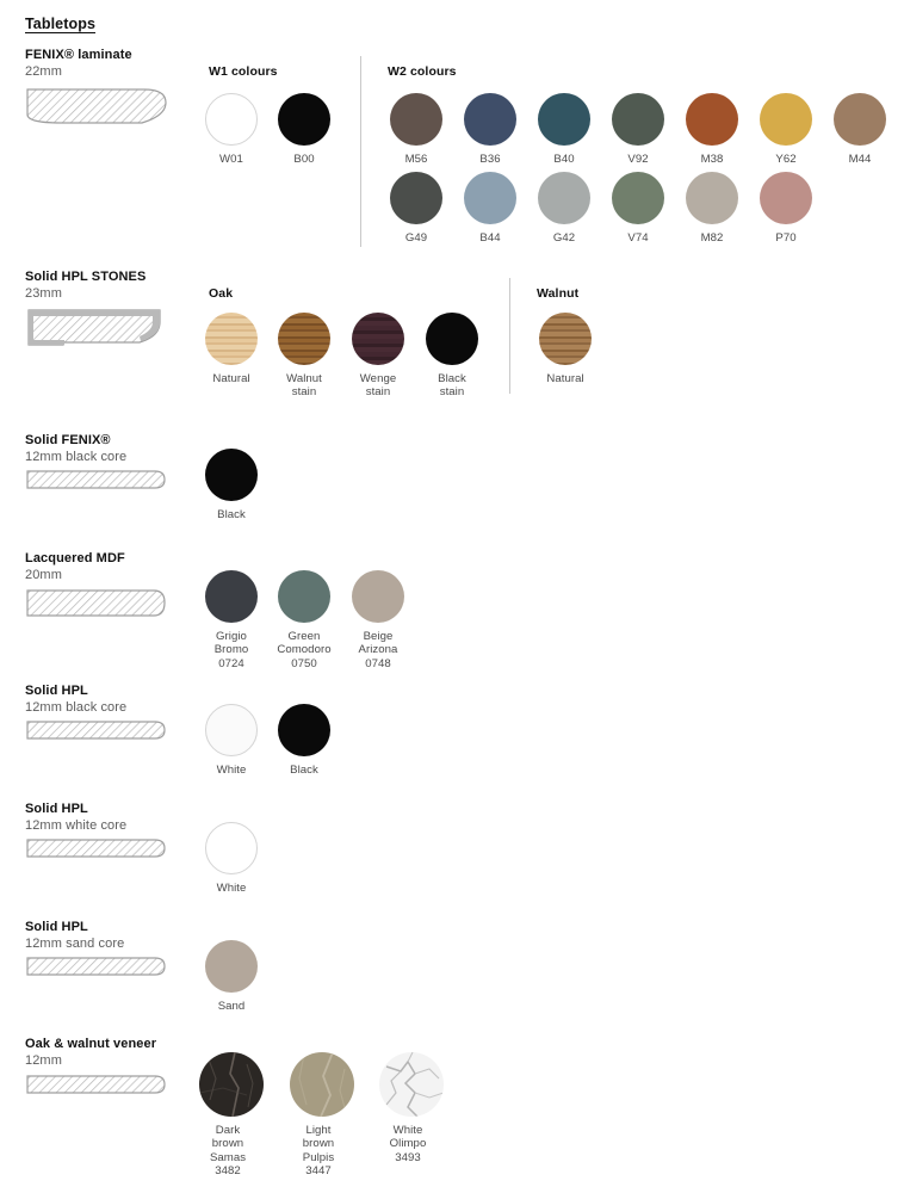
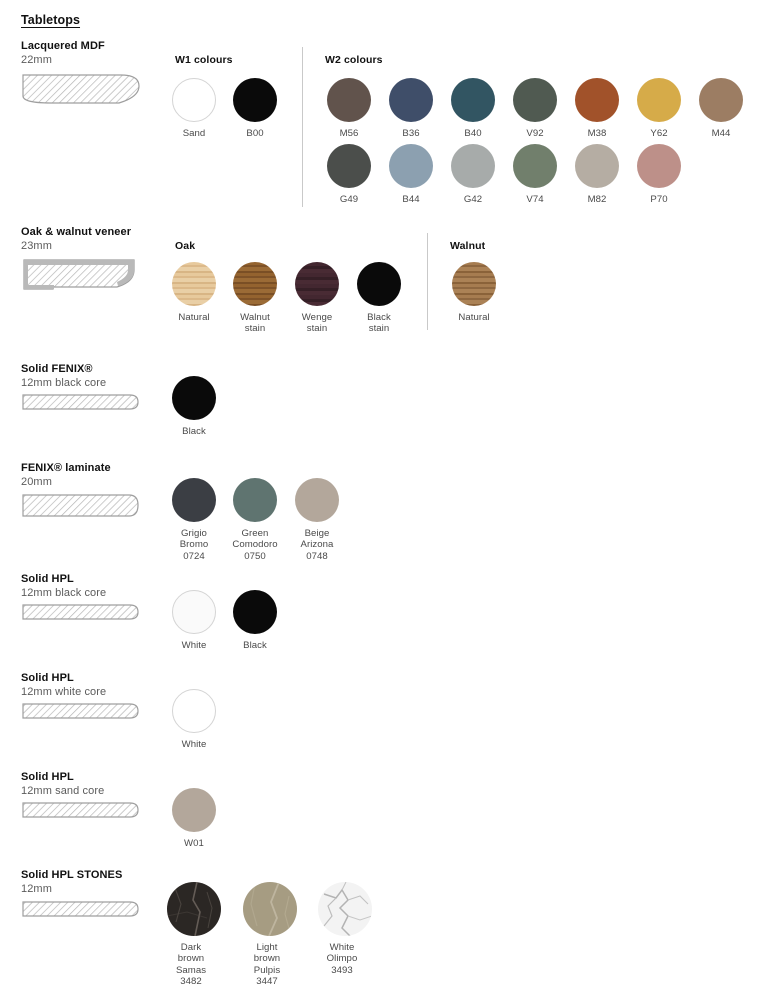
  Tabletops
- FENIX® laminate
+ Lacquered MDF
  22mm
  W1 colours
  W2 colours
- W01
+ Sand
  B00
  M56
  B36
  B40
  V92
  M38
  Y62
  M44
  G49
  B44
  G42
  V74
  M82
  P70
- Solid HPL STONES
+ Oak & walnut veneer
  23mm
  Oak
  Walnut
  Natural
  Walnut
  stain
  Wenge
  stain
  Black
  stain
  Natural
  Solid FENIX®
  12mm black core
  Black
- Lacquered MDF
+ FENIX® laminate
  20mm
  Grigio
  Bromo
  0724
  Green
  Comodoro
  0750
  Beige
  Arizona
  0748
  Solid HPL
  12mm black core
  White
  Black
  Solid HPL
  12mm white core
  White
  Solid HPL
  12mm sand core
- Sand
+ W01
- Oak & walnut veneer
+ Solid HPL STONES
  12mm
  Dark
  brown
  Samas
  3482
  Light
  brown
  Pulpis
  3447
  White
  Olimpo
  3493
